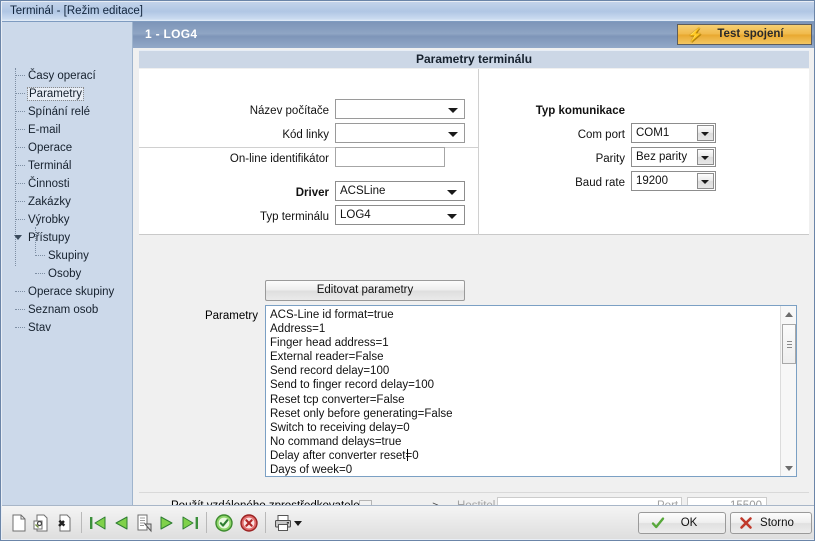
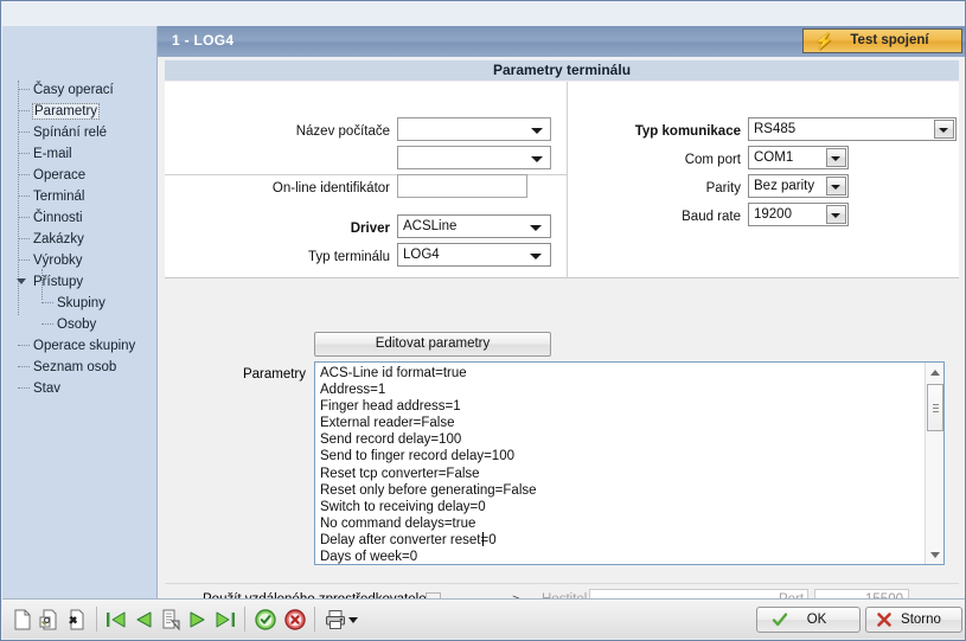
- Terminál - [Režim editace]
  Časy operací
  Parametry
  Spínání relé
  E-mail
  Operace
  Terminál
  Činnosti
  Zakázky
  Výrobky
  Přístupy
  Skupiny
  Osoby
  Operace skupiny
  Seznam osob
  Stav
  1 - LOG4
  ⚡
  Test spojení
  Parametry terminálu
  Název počítače
- Kód linky
  On-line identifikátor
  Driver
  ACSLine
  Typ terminálu
  LOG4
  Typ komunikace
+ RS485
  Com port
  COM1
  Parity
  Bez parity
  Baud rate
  19200
  Editovat parametry
  Parametry
  ACS-Line id format=true
  Address=1
  Finger head address=1
  External reader=False
  Send record delay=100
  Send to finger record delay=100
  Reset tcp converter=False
  Reset only before generating=False
  Switch to receiving delay=0
  No command delays=true
  Delay after converter reset=0
  Days of week=0
  OK
  Storno
